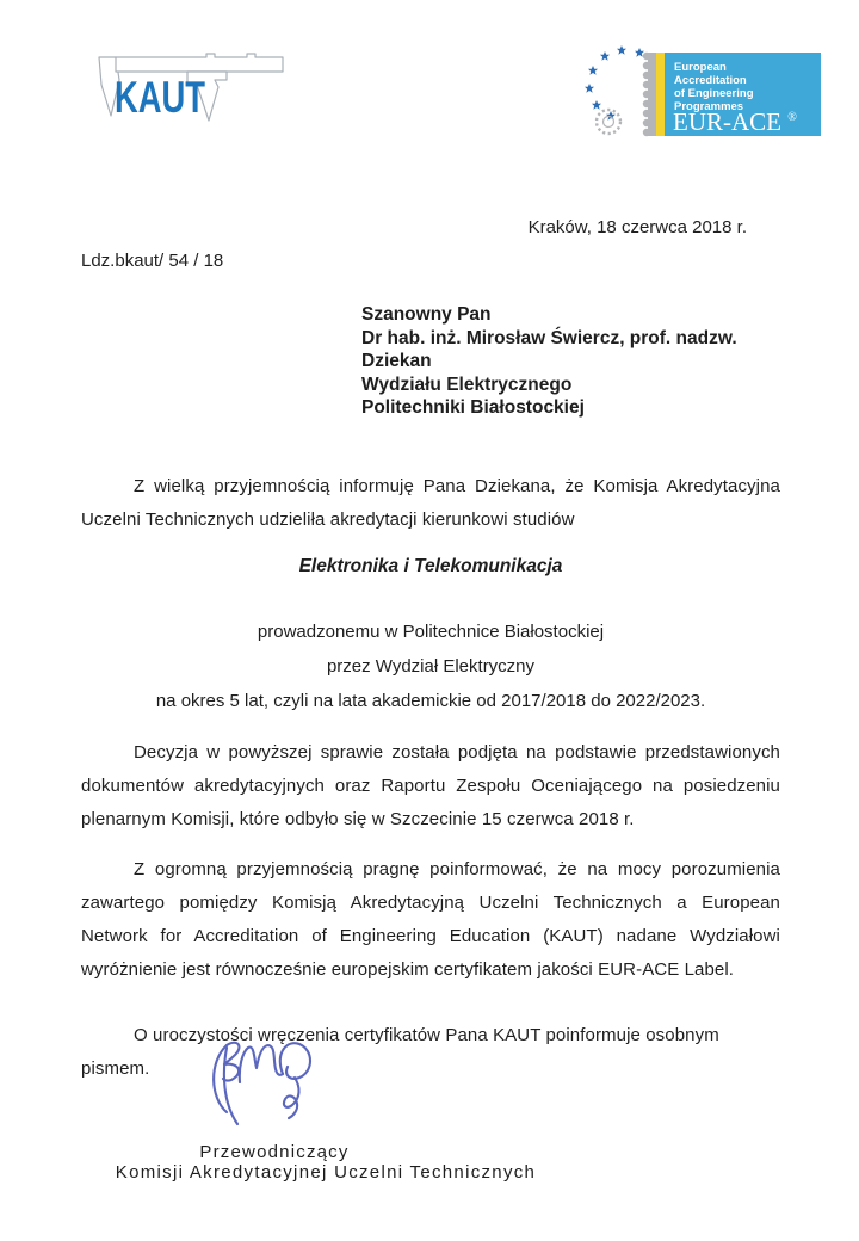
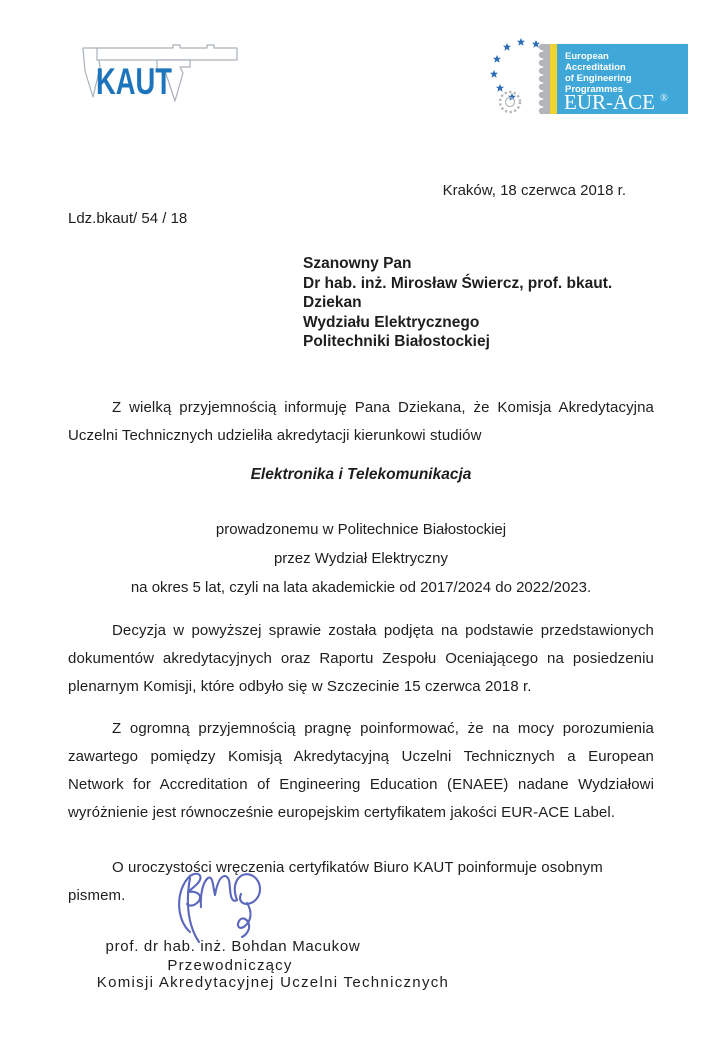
  KAUT
  European
  Accreditation
  of Engineering
  Programmes
  EUR-ACE ®
  Kraków, 18 czerwca 2018 r.
  Ldz.bkaut/ 54 / 18
  Szanowny Pan
- Dr hab. inż. Mirosław Świercz, prof. nadzw.
+ Dr hab. inż. Mirosław Świercz, prof. bkaut.
  Dziekan
  Wydziału Elektrycznego
  Politechniki Białostockiej
  Z wielką przyjemnością informuję Pana Dziekana, że Komisja Akredytacyjna Uczelni Technicznych udzieliła akredytacji kierunkowi studiów
  Elektronika i Telekomunikacja
  prowadzonemu w Politechnice Białostockiej
  przez Wydział Elektryczny
- na okres 5 lat, czyli na lata akademickie od 2017/2018 do 2022/2023.
+ na okres 5 lat, czyli na lata akademickie od 2017/2024 do 2022/2023.
  Decyzja w powyższej sprawie została podjęta na podstawie przedstawionych dokumentów akredytacyjnych oraz Raportu Zespołu Oceniającego na posiedzeniu plenarnym Komisji, które odbyło się w Szczecinie 15 czerwca 2018 r.
- Z ogromną przyjemnością pragnę poinformować, że na mocy porozumienia zawartego pomiędzy Komisją Akredytacyjną Uczelni Technicznych a European Network for Accreditation of Engineering Education (KAUT) nadane Wydziałowi wyróżnienie jest równocześnie europejskim certyfikatem jakości EUR-ACE Label.
+ Z ogromną przyjemnością pragnę poinformować, że na mocy porozumienia zawartego pomiędzy Komisją Akredytacyjną Uczelni Technicznych a European Network for Accreditation of Engineering Education (ENAEE) nadane Wydziałowi wyróżnienie jest równocześnie europejskim certyfikatem jakości EUR-ACE Label.
- O uroczystości wręczenia certyfikatów Pana KAUT poinformuje osobnym pismem.
+ O uroczystości wręczenia certyfikatów Biuro KAUT poinformuje osobnym pismem.
+ prof. dr hab. inż. Bohdan Macukow
  Przewodniczący
  Komisji Akredytacyjnej Uczelni Technicznych
